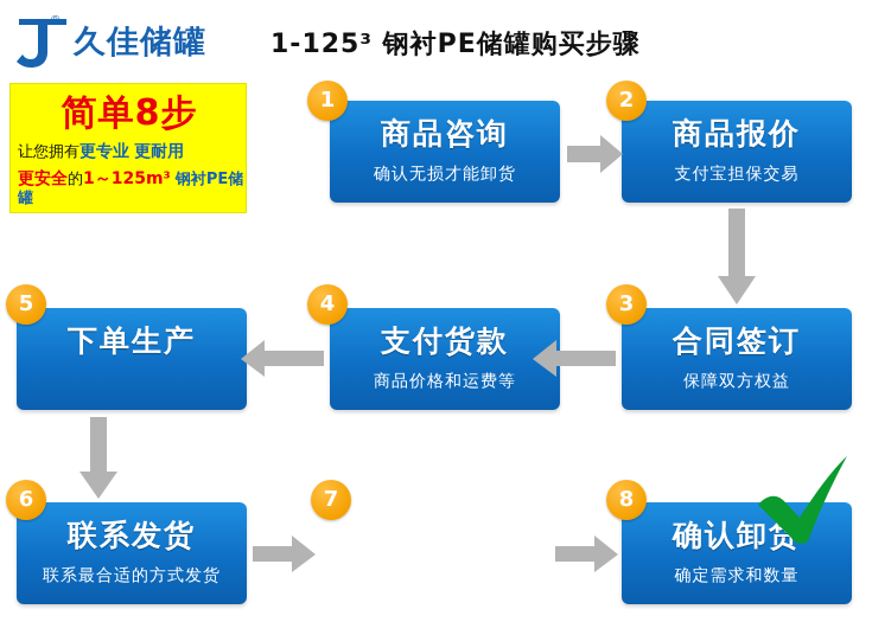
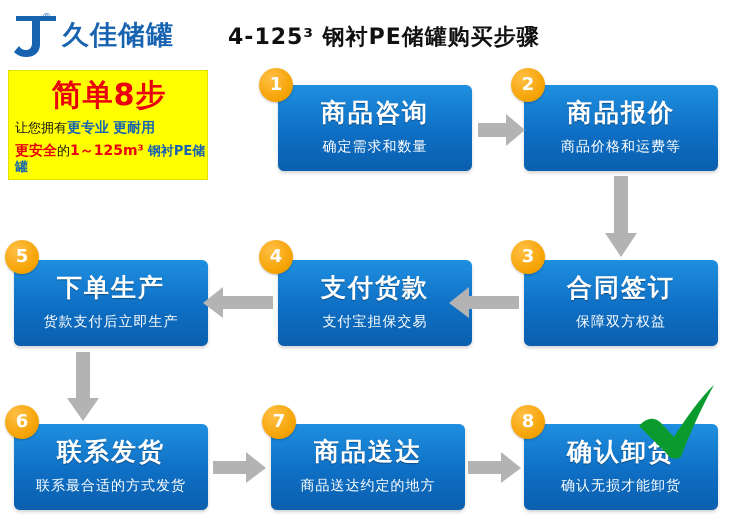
  ®
  久佳储罐
  简单8步
  让您拥有更专业 更耐用
  更安全的1～125m³ 钢衬PE储罐
- 1-125³ 钢衬PE储罐购买步骤
+ 4-125³ 钢衬PE储罐购买步骤
  商品咨询
- 确认无损才能卸货
+ 确定需求和数量
  1
  商品报价
- 支付宝担保交易
+ 商品价格和运费等
  2
  合同签订
  保障双方权益
  3
  支付货款
- 商品价格和运费等
+ 支付宝担保交易
  4
  下单生产
+ 货款支付后立即生产
  5
  联系发货
  联系最合适的方式发货
  6
+ 商品送达
+ 商品送达约定的地方
  7
  确认卸货
- 确定需求和数量
+ 确认无损才能卸货
  8
